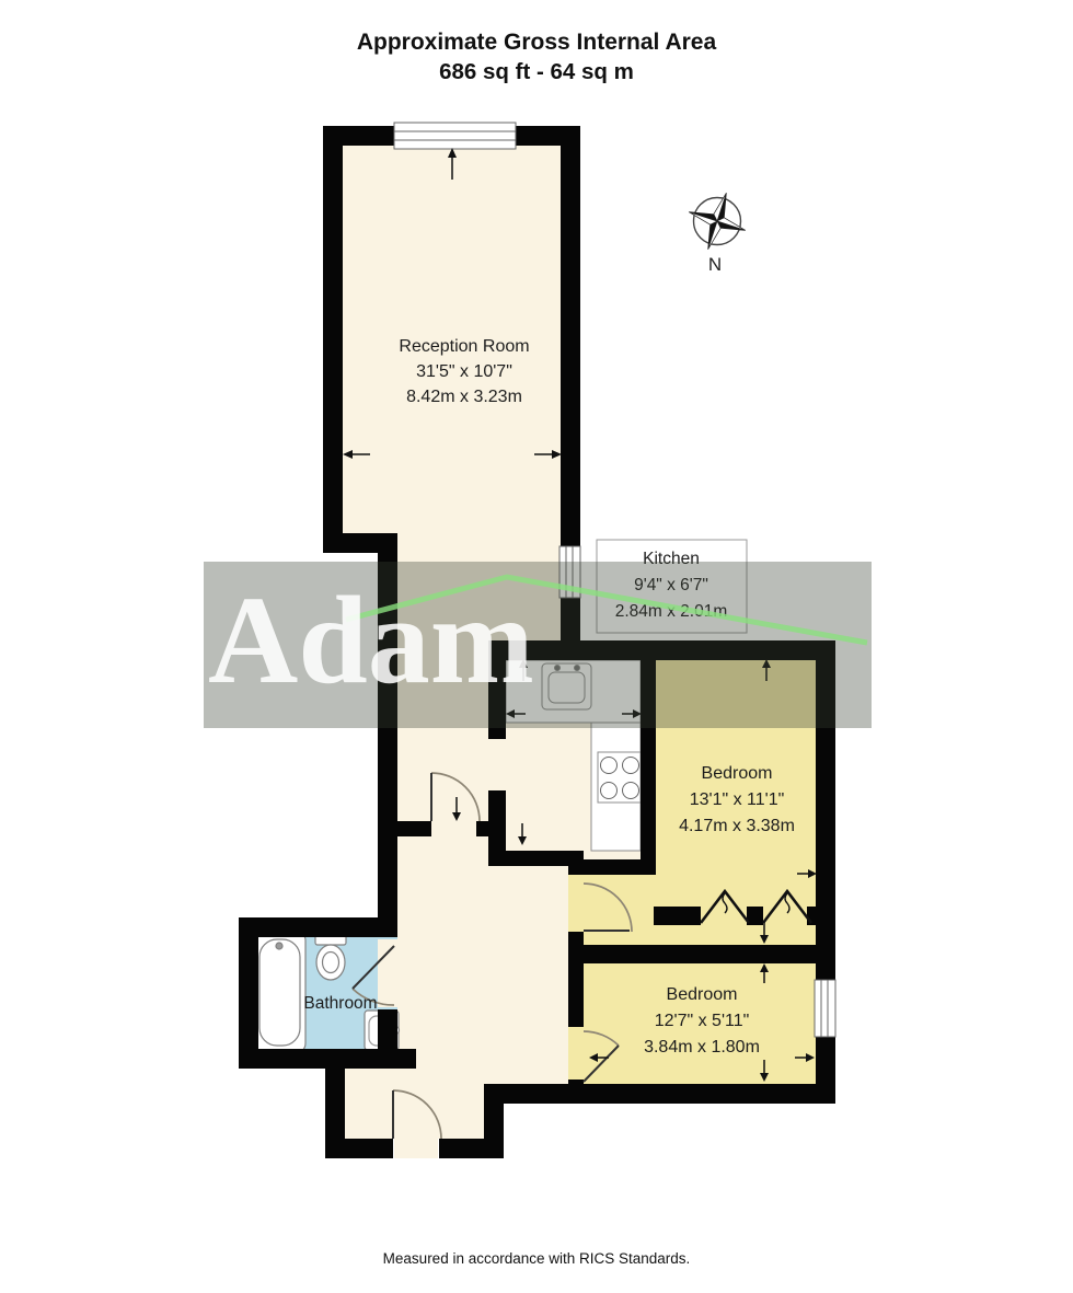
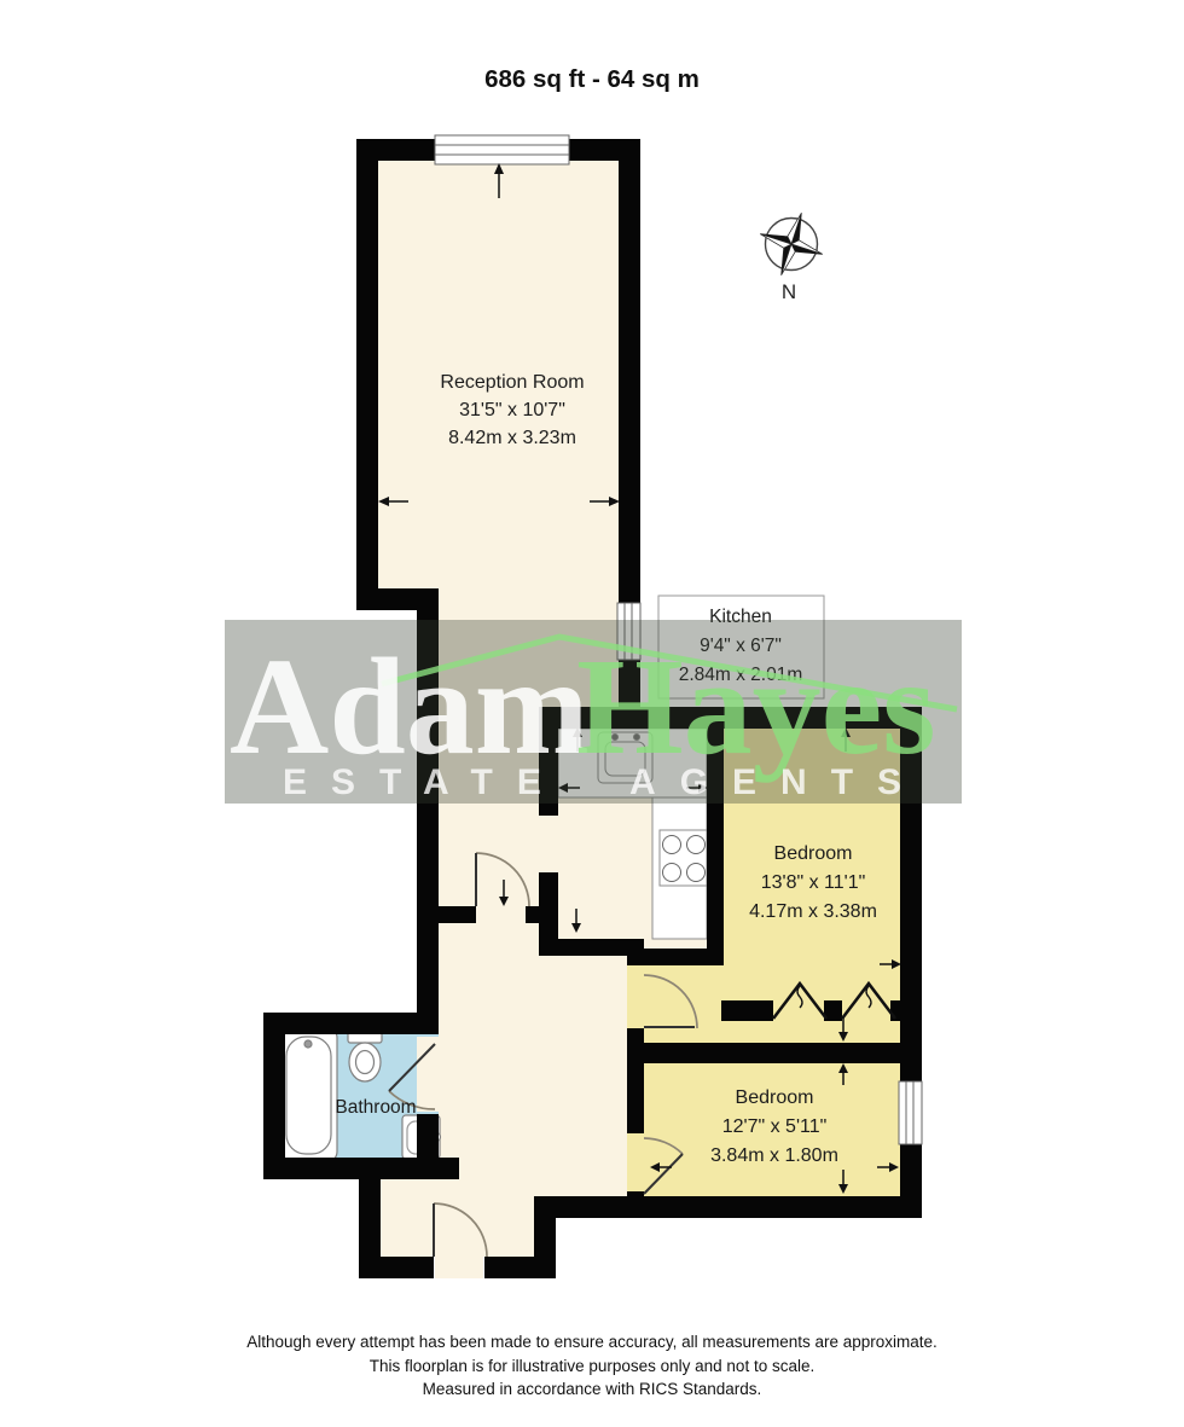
- Approximate Gross Internal Area
  686 sq ft - 64 sq m
  Reception Room
  31'5" x 10'7"
  8.42m x 3.23m
  Kitchen
  9'4" x 6'7"
  2.84m x 2.01m
  Bedroom
- 13'1" x 11'1"
+ 13'8" x 11'1"
  4.17m x 3.38m
  Bedroom
  12'7" x 5'11"
  3.84m x 1.80m
  Bathroom
  N
  Adam
+ Hayes
+ ESTATE AGENTS
+ Although every attempt has been made to ensure accuracy, all measurements are approximate.
+ This floorplan is for illustrative purposes only and not to scale.
  Measured in accordance with RICS Standards.
